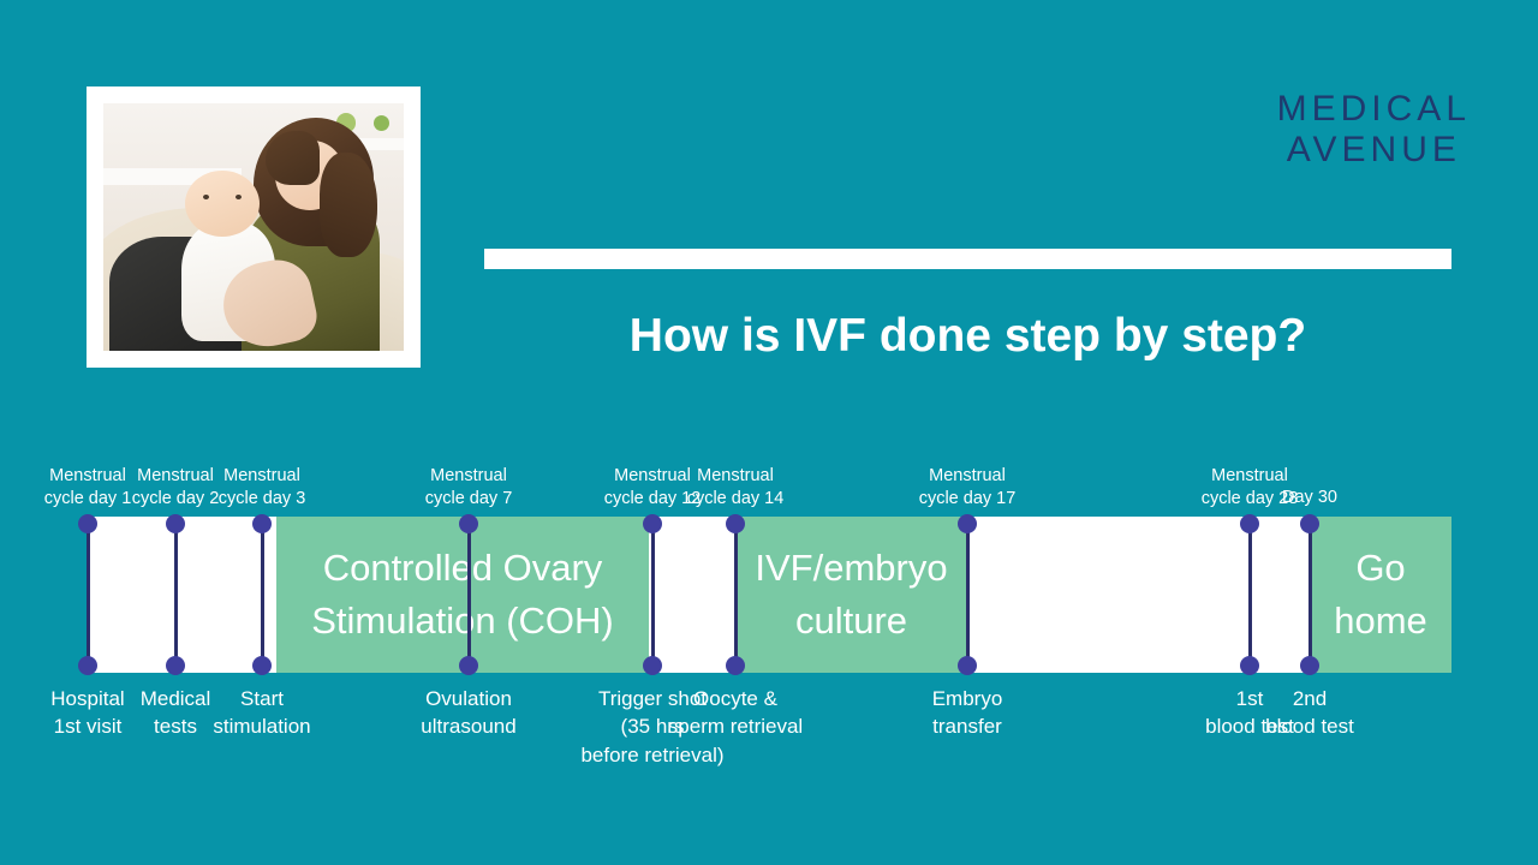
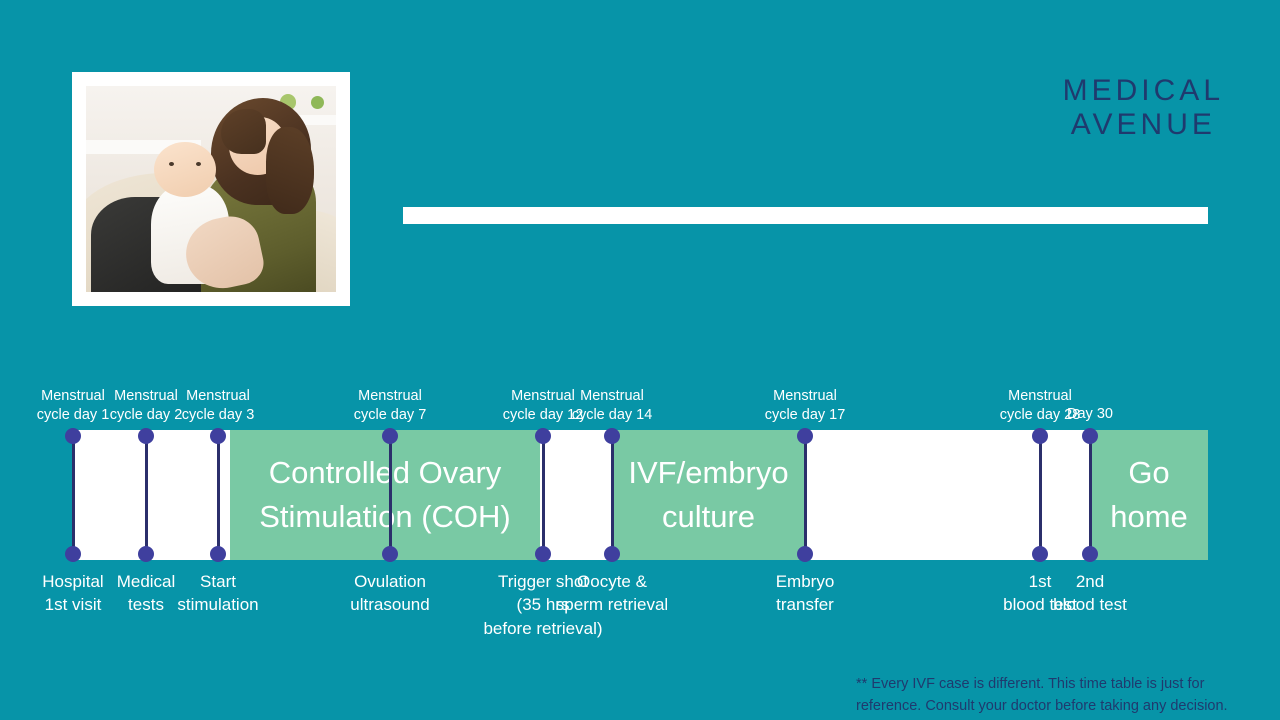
  MEDICAL
  AVENUE
- How is IVF done step by step?
  Controlled Ovary Stimulation (COH)
  IVF/embryo culture
  Go home
  Menstrual
  cycle day 1
  Hospital
  1st visit
  Menstrual
  cycle day 2
  Medical
  tests
  Menstrual
  cycle day 3
  Start
  stimulation
  Menstrual
  cycle day 7
  Ovulation
  ultrasound
  Menstrual
  cycle day 12
  Trigger shot
  (35 hrs
  before retrieval)
  Menstrual
  cycle day 14
  Oocyte &
  sperm retrieval
  Menstrual
  cycle day 17
  Embryo
  transfer
  Menstrual
  cycle day 28
  1st
  blood test
  Day 30
  2nd
  blood test
+ ** Every IVF case is different. This time table is just for reference. Consult your doctor before taking any decision.
